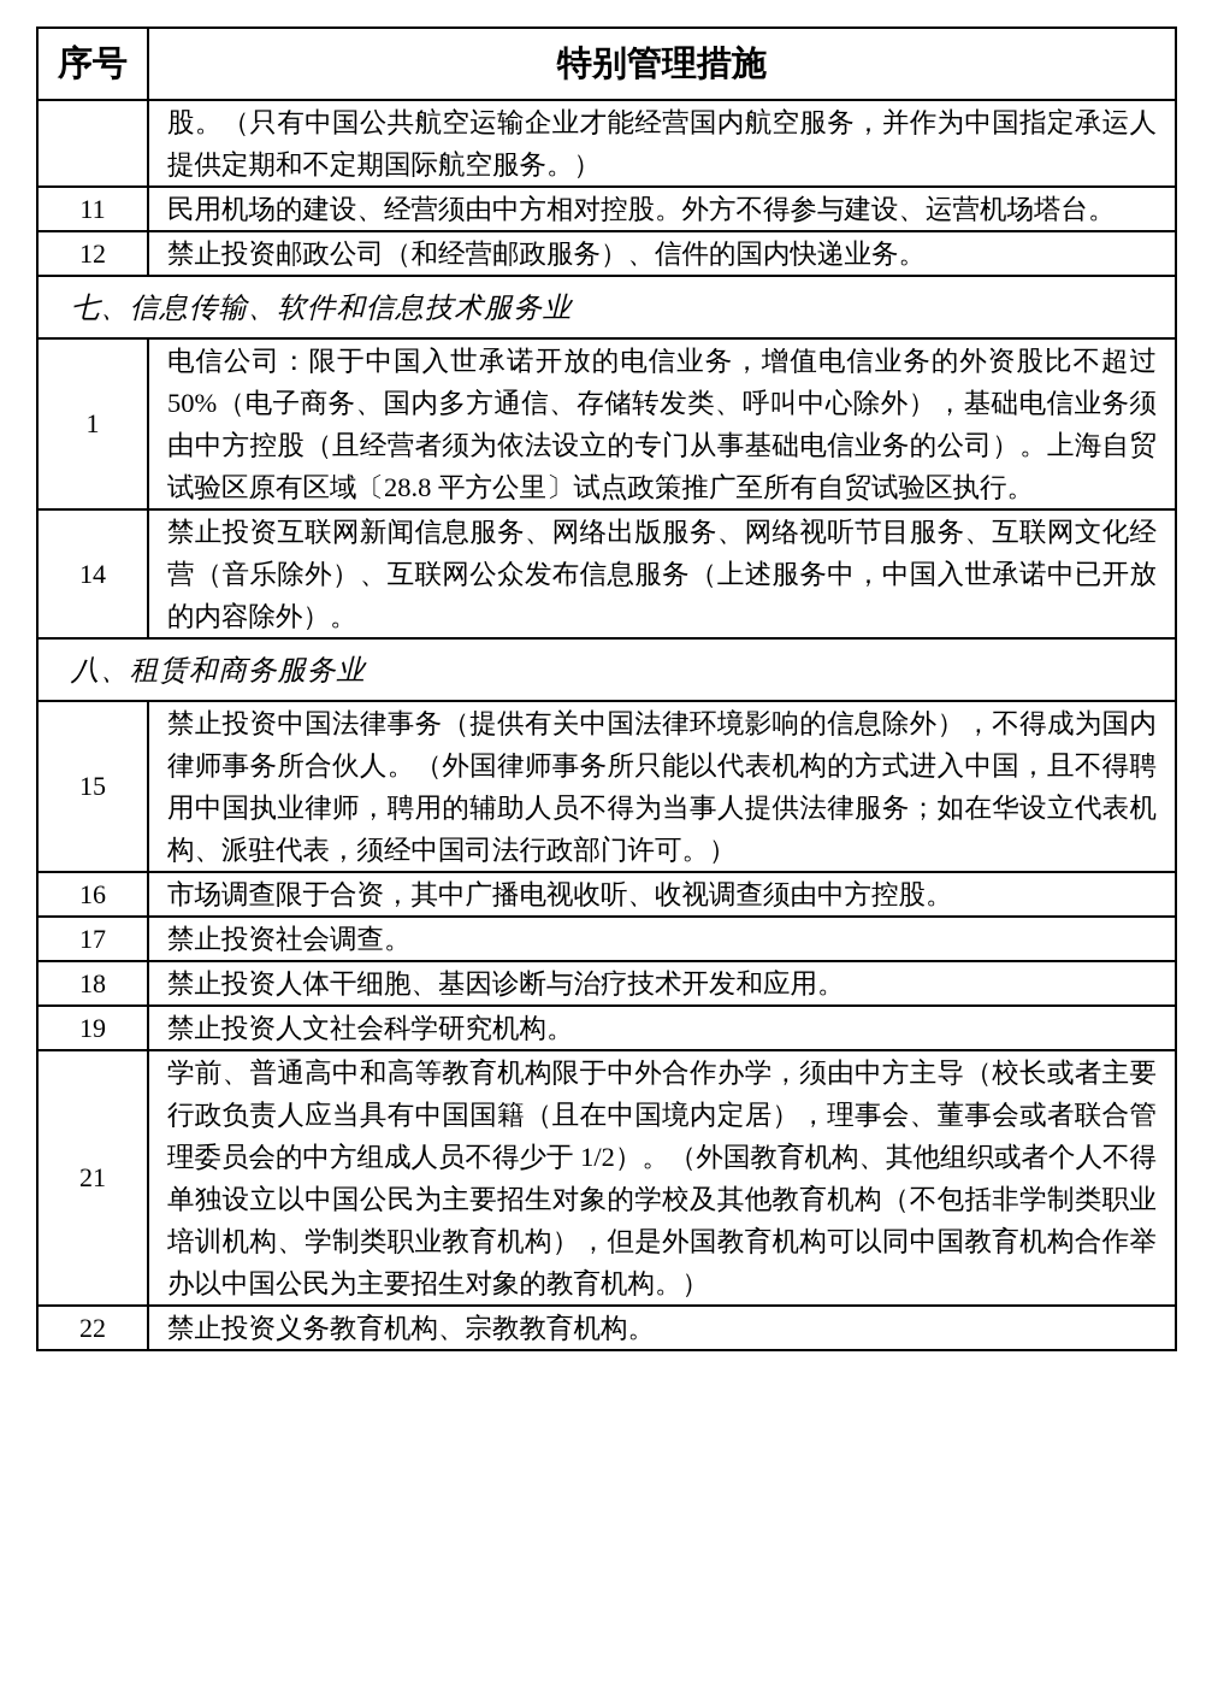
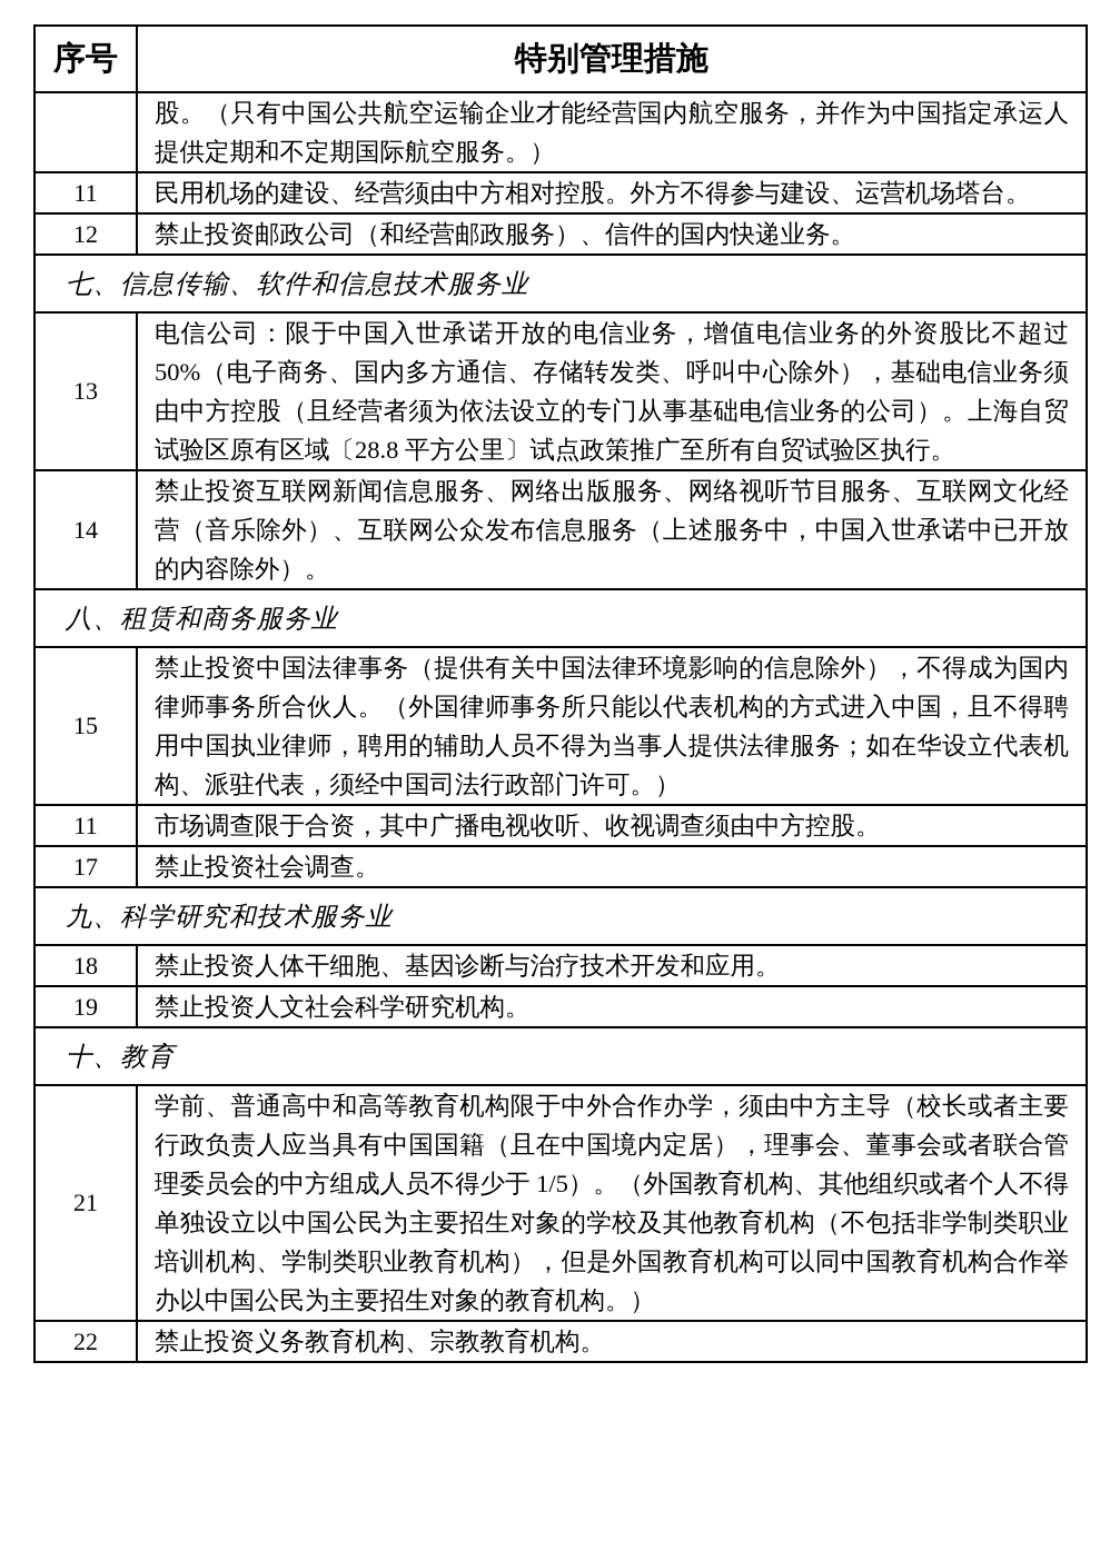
  序号	特别管理措施
  	股。（只有中国公共航空运输企业才能经营国内航空服务，并作为中国指定承运人提供定期和不定期国际航空服务。）
  11	民用机场的建设、经营须由中方相对控股。外方不得参与建设、运营机场塔台。
  12	禁止投资邮政公司（和经营邮政服务）、信件的国内快递业务。
  七、信息传输、软件和信息技术服务业
- 1	电信公司：限于中国入世承诺开放的电信业务，增值电信业务的外资股比不超过50%（电子商务、国内多方通信、存储转发类、呼叫中心除外），基础电信业务须由中方控股（且经营者须为依法设立的专门从事基础电信业务的公司）。上海自贸试验区原有区域〔28.8 平方公里〕试点政策推广至所有自贸试验区执行。
+ 13	电信公司：限于中国入世承诺开放的电信业务，增值电信业务的外资股比不超过50%（电子商务、国内多方通信、存储转发类、呼叫中心除外），基础电信业务须由中方控股（且经营者须为依法设立的专门从事基础电信业务的公司）。上海自贸试验区原有区域〔28.8 平方公里〕试点政策推广至所有自贸试验区执行。
  14	禁止投资互联网新闻信息服务、网络出版服务、网络视听节目服务、互联网文化经营（音乐除外）、互联网公众发布信息服务（上述服务中，中国入世承诺中已开放的内容除外）。
  八、租赁和商务服务业
  15	禁止投资中国法律事务（提供有关中国法律环境影响的信息除外），不得成为国内律师事务所合伙人。（外国律师事务所只能以代表机构的方式进入中国，且不得聘用中国执业律师，聘用的辅助人员不得为当事人提供法律服务；如在华设立代表机构、派驻代表，须经中国司法行政部门许可。）
- 16	市场调查限于合资，其中广播电视收听、收视调查须由中方控股。
+ 11	市场调查限于合资，其中广播电视收听、收视调查须由中方控股。
  17	禁止投资社会调查。
+ 九、科学研究和技术服务业
  18	禁止投资人体干细胞、基因诊断与治疗技术开发和应用。
  19	禁止投资人文社会科学研究机构。
+ 十、教育
- 21	学前、普通高中和高等教育机构限于中外合作办学，须由中方主导（校长或者主要行政负责人应当具有中国国籍（且在中国境内定居），理事会、董事会或者联合管理委员会的中方组成人员不得少于 1/2）。（外国教育机构、其他组织或者个人不得单独设立以中国公民为主要招生对象的学校及其他教育机构（不包括非学制类职业培训机构、学制类职业教育机构），但是外国教育机构可以同中国教育机构合作举办以中国公民为主要招生对象的教育机构。）
+ 21	学前、普通高中和高等教育机构限于中外合作办学，须由中方主导（校长或者主要行政负责人应当具有中国国籍（且在中国境内定居），理事会、董事会或者联合管理委员会的中方组成人员不得少于 1/5）。（外国教育机构、其他组织或者个人不得单独设立以中国公民为主要招生对象的学校及其他教育机构（不包括非学制类职业培训机构、学制类职业教育机构），但是外国教育机构可以同中国教育机构合作举办以中国公民为主要招生对象的教育机构。）
  22	禁止投资义务教育机构、宗教教育机构。
